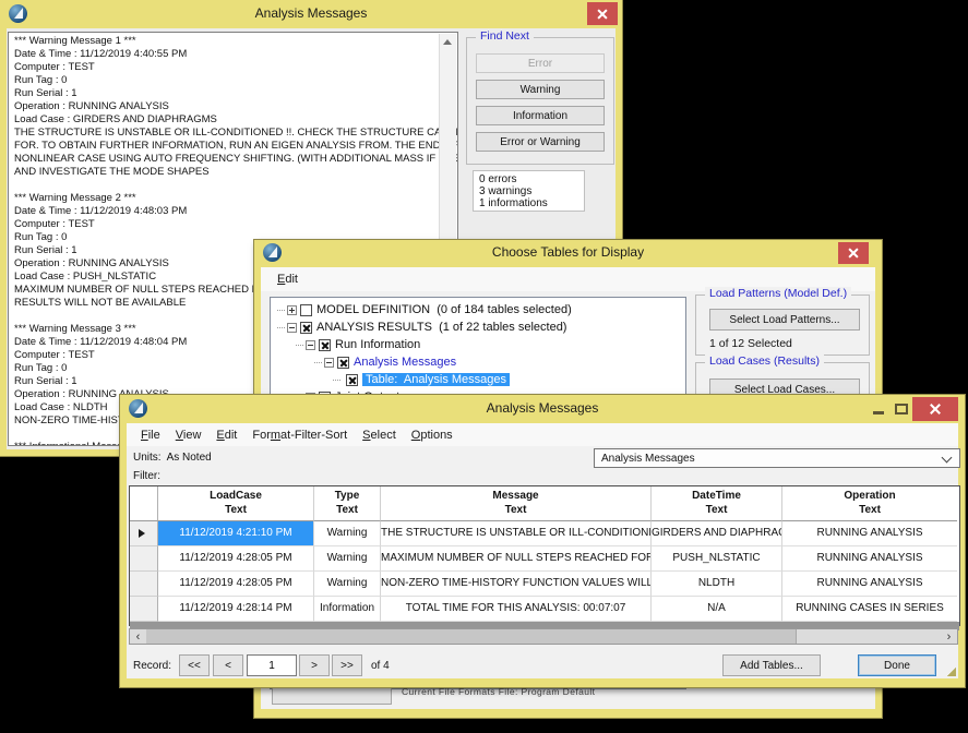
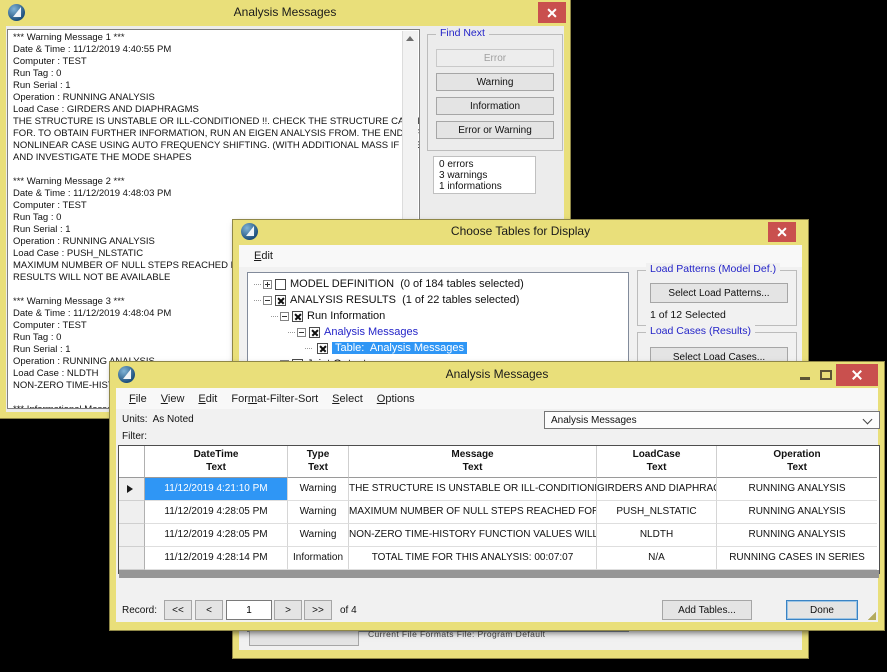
  Analysis Messages
  *** Warning Message 1 ***
  Date & Time : 11/12/2019 4:40:55 PM
  Computer : TEST
  Run Tag : 0
  Run Serial : 1
  Operation : RUNNING ANALYSIS
  Load Case : GIRDERS AND DIAPHRAGMS
  THE STRUCTURE IS UNSTABLE OR ILL-CONDITIONED !!. CHECK THE STRUCTURE C
  FOR. TO OBTAIN FURTHER INFORMATION, RUN AN EIGEN ANALYSIS FROM. THE END
  NONLINEAR CASE USING AUTO FREQUENCY SHIFTING. (WITH ADDITIONAL MASS IFE
  AND INVESTIGATE THE MODE SHAPES
  *** Warning Message 2 ***
  Date & Time : 11/12/2019 4:48:03 PM
  Computer : TEST
  Run Tag : 0
  Run Serial : 1
  Operation : RUNNING ANALYSIS
  Load Case : PUSH_NLSTATIC
  MAXIMUM NUMBER OF NULL STEPS REACHED
  RESULTS WILL NOT BE AVAILABLE
  *** Warning Message 3 ***
  Date & Time : 11/12/2019 4:48:04 PM
  Computer : TEST
  Run Tag : 0
  Run Serial : 1
  Load Case : NLDTH
  NON-ZERO TIME-HIS
  Find Next
  Error
  Warning
  Information
  Error or Warning
  0 errors
  3 warnings
  1 informations
  Choose Tables for Display
  Edit
  MODEL DEFINITION (0 of 184 tables selected)
  ANALYSIS RESULTS (1 of 22 tables selected)
  Run Information
  Analysis Messages
  Table: Analysis Messages
  Load Patterns (Model Def.)
  Select Load Patterns...
  1 of 12 Selected
  Load Cases (Results)
  Select Load Cases...
  Current File Formats File: Program Default
  Analysis Messages
  File
  View
  Edit
  Format-Filter-Sort
  Select
  Options
  Units: As Noted
  Analysis Messages
  Filter:
- LoadCase
+ DateTime
  Text
  Type
  Text
  Message
  Text
- DateTime
+ LoadCase
  Text
  Operation
  Text
  11/12/2019 4:21:10 PM
  Warning
  THE STRUCTURE IS UNSTABLE OR ILL-CONDITION
  GIRDERS AND DIAPHRA
  RUNNING ANALYSIS
  11/12/2019 4:28:05 PM
  Warning
  MAXIMUM NUMBER OF NULL STEPS REACHED FOR
  PUSH_NLSTATIC
  RUNNING ANALYSIS
  11/12/2019 4:28:05 PM
  Warning
  NON-ZERO TIME-HISTORY FUNCTION VALUES WILL
  NLDTH
  RUNNING ANALYSIS
  11/12/2019 4:28:14 PM
  Information
  TOTAL TIME FOR THIS ANALYSIS: 00:07:07
  N/A
  RUNNING CASES IN SERIES
- ‹
- ›
  Record:
  <<
  <
  1
  >
  >>
  of 4
  Add Tables...
  Done
